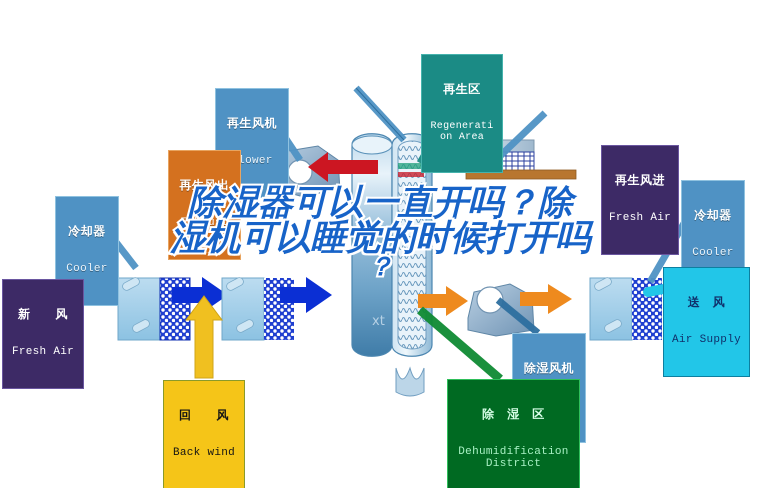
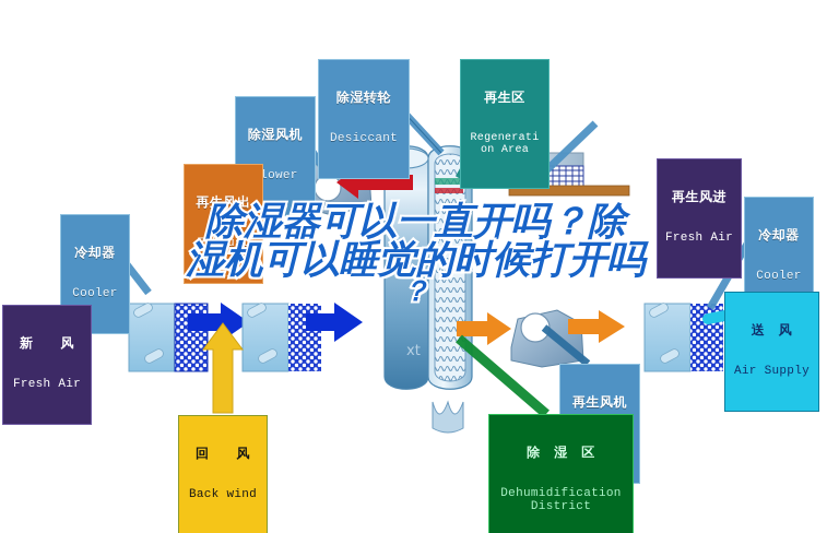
  xt
+ 除湿转轮
+ Desiccant
- 再生风机
+ 除湿风机
  lower
  再生风出
  Exhaust
  冷却器
  Cooler
  再生区
  Regenerati
  on Area
  再生风进
  Fresh Air
  冷却器
  Cooler
  新 风
  Fresh Air
  回 风
  Back wind
- 除湿风机
+ 再生风机
  除 湿 区
  Dehumidification
  District
  送 风
  Air Supply
  除湿器可以一直开吗？除
  湿机可以睡觉的时候打开吗
  ？
